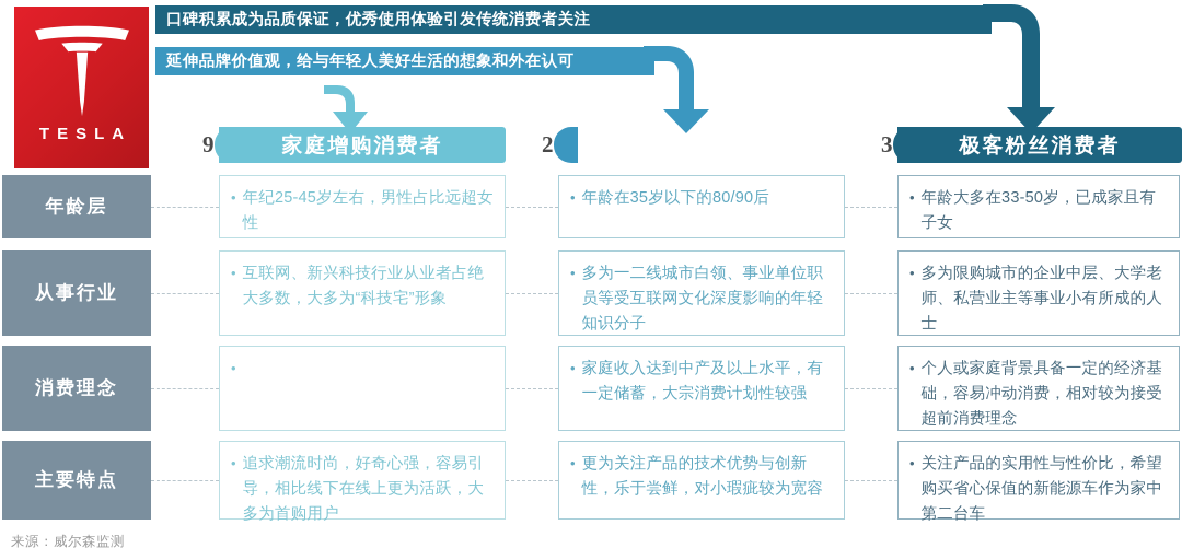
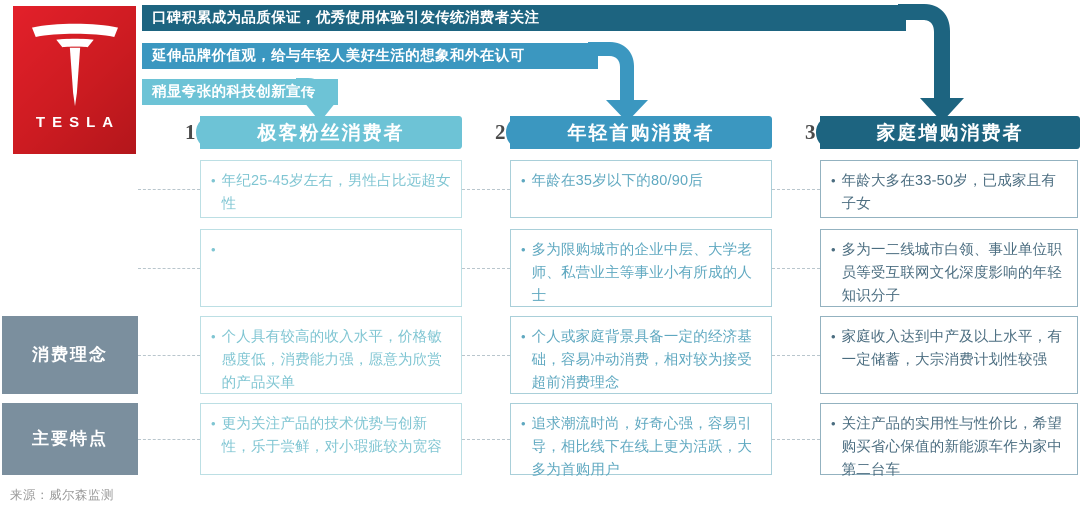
  TESLA
  口碑积累成为品质保证，优秀使用体验引发传统消费者关注
  延伸品牌价值观，给与年轻人美好生活的想象和外在认可
+ 稍显夸张的科技创新宣传
- 家庭增购消费者
+ 极客粉丝消费者
- 9
+ 1
+ 年轻首购消费者
  2
- 极客粉丝消费者
+ 家庭增购消费者
  3
- 年龄层
- 从事行业
  消费理念
  主要特点
  •
  年纪25-45岁左右，男性占比远超女性
  •
  年龄在35岁以下的80/90后
  •
  年龄大多在33-50岁，已成家且有子女
  •
- 互联网、新兴科技行业从业者占绝大多数，大多为“科技宅”形象
  •
- 多为一二线城市白领、事业单位职员等受互联网文化深度影响的年轻知识分子
+ 多为限购城市的企业中层、大学老师、私营业主等事业小有所成的人士
  •
- 多为限购城市的企业中层、大学老师、私营业主等事业小有所成的人士
+ 多为一二线城市白领、事业单位职员等受互联网文化深度影响的年轻知识分子
  •
+ 个人具有较高的收入水平，价格敏感度低，消费能力强，愿意为欣赏的产品买单
  •
- 家庭收入达到中产及以上水平，有一定储蓄，大宗消费计划性较强
+ 个人或家庭背景具备一定的经济基础，容易冲动消费，相对较为接受超前消费理念
  •
- 个人或家庭背景具备一定的经济基础，容易冲动消费，相对较为接受超前消费理念
+ 家庭收入达到中产及以上水平，有一定储蓄，大宗消费计划性较强
  •
- 追求潮流时尚，好奇心强，容易引导，相比线下在线上更为活跃，大多为首购用户
+ 更为关注产品的技术优势与创新性，乐于尝鲜，对小瑕疵较为宽容
  •
- 更为关注产品的技术优势与创新性，乐于尝鲜，对小瑕疵较为宽容
+ 追求潮流时尚，好奇心强，容易引导，相比线下在线上更为活跃，大多为首购用户
  •
  关注产品的实用性与性价比，希望购买省心保值的新能源车作为家中第二台车
  来源：威尔森监测
